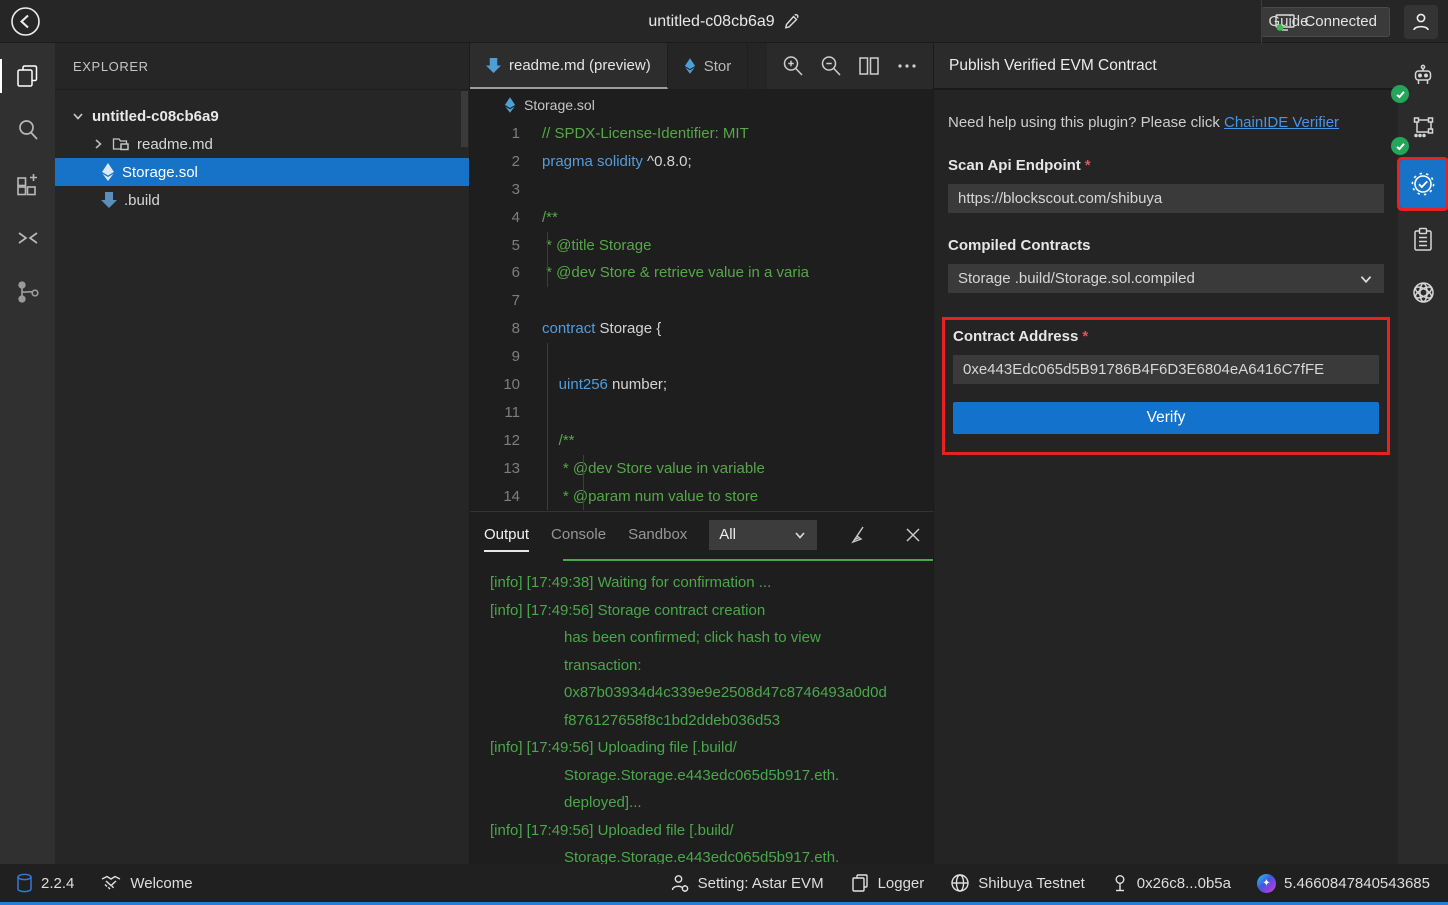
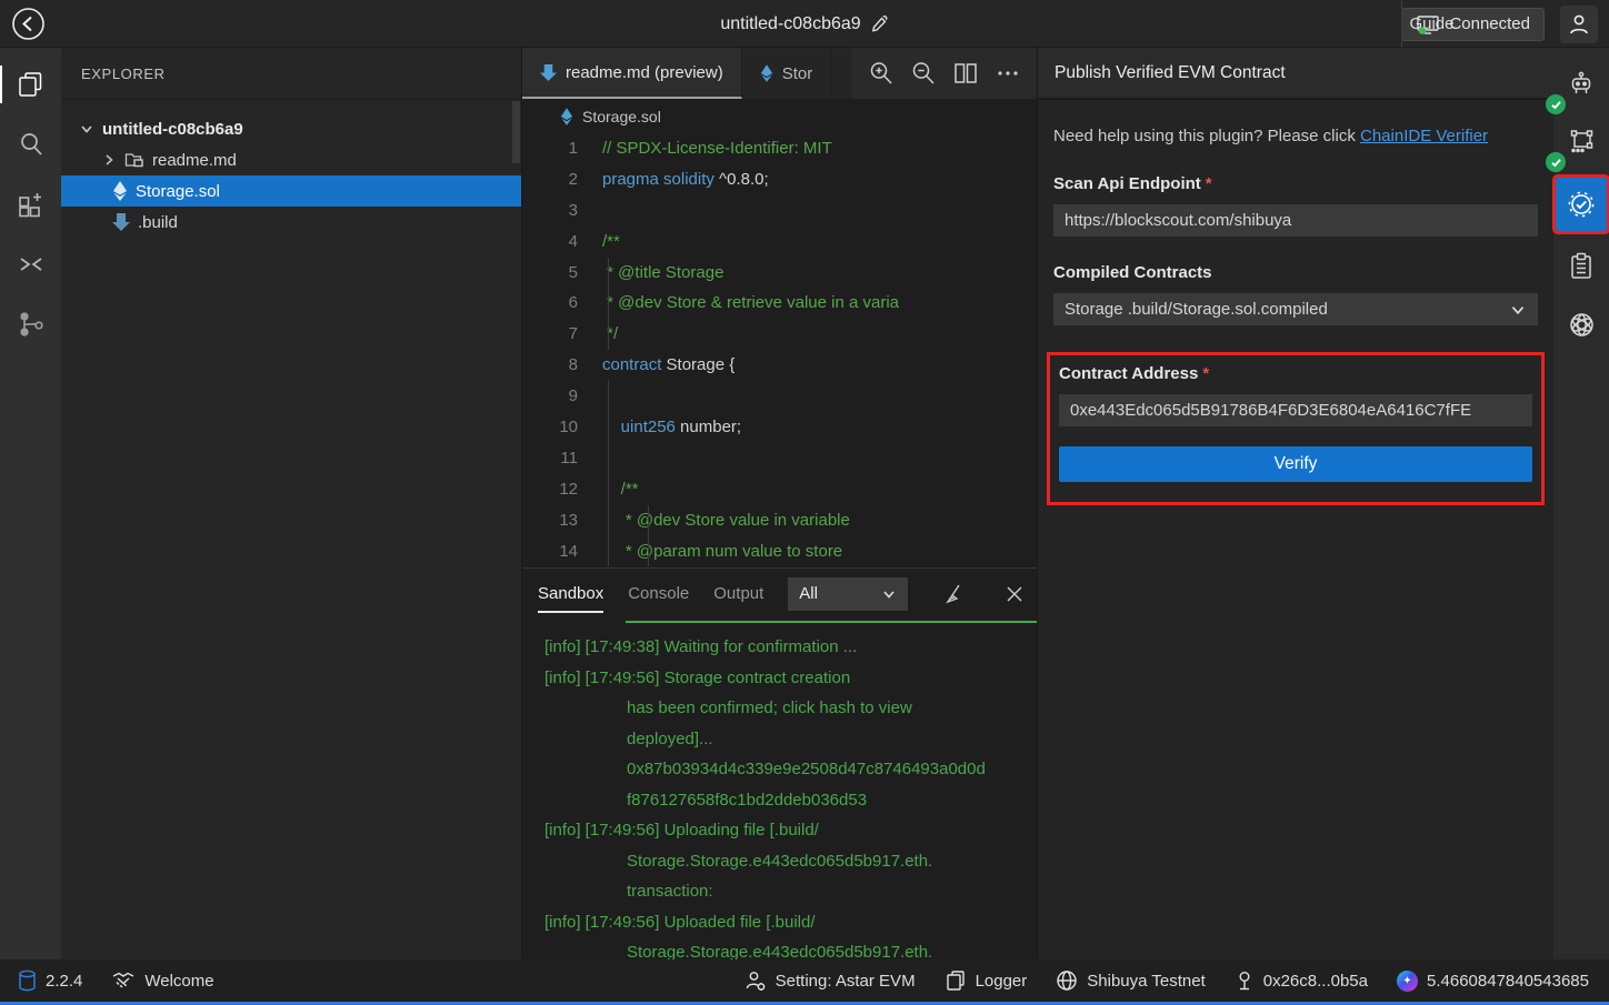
  untitled-c08cb6a9
  Guide
  Connected
  EXPLORER
  untitled-c08cb6a9
  readme.md
  Storage.sol
  .build
  readme.md (preview)
  Stor
  Storage.sol
  1
  // SPDX-License-Identifier: MIT
  2
  pragma solidity ^0.8.0;
  3
  4
  /**
  5
  * @title Storage
  6
  * @dev Store & retrieve value in a varia
  7
+ */
  8
  contract Storage {
  9
  10
  uint256 number;
  11
  12
  /**
  13
  * @dev Store value in variable
  14
  * @param num value to store
- Output
+ Sandbox
  Console
- Sandbox
+ Output
  All
  [info] [17:49:38] Waiting for confirmation ...
  [info] [17:49:56] Storage contract creation
  has been confirmed; click hash to view
- transaction:
+ deployed]...
  0x87b03934d4c339e9e2508d47c8746493a0d0d
  f876127658f8c1bd2ddeb036d53
  [info] [17:49:56] Uploading file [.build/
  Storage.Storage.e443edc065d5b917.eth.
- deployed]...
+ transaction:
  [info] [17:49:56] Uploaded file [.build/
  Storage.Storage.e443edc065d5b917.eth.
  Publish Verified EVM Contract
  Need help using this plugin? Please click ChainIDE Verifier
  Scan Api Endpoint *
  https://blockscout.com/shibuya
  Compiled Contracts
  Storage .build/Storage.sol.compiled
  Contract Address *
  0xe443Edc065d5B91786B4F6D3E6804eA6416C7fFE Verify
  2.2.4
  Welcome
  Setting: Astar EVM
  Logger
  Shibuya Testnet
  0x26c8...0b5a
  ✦
  5.4660847840543685
